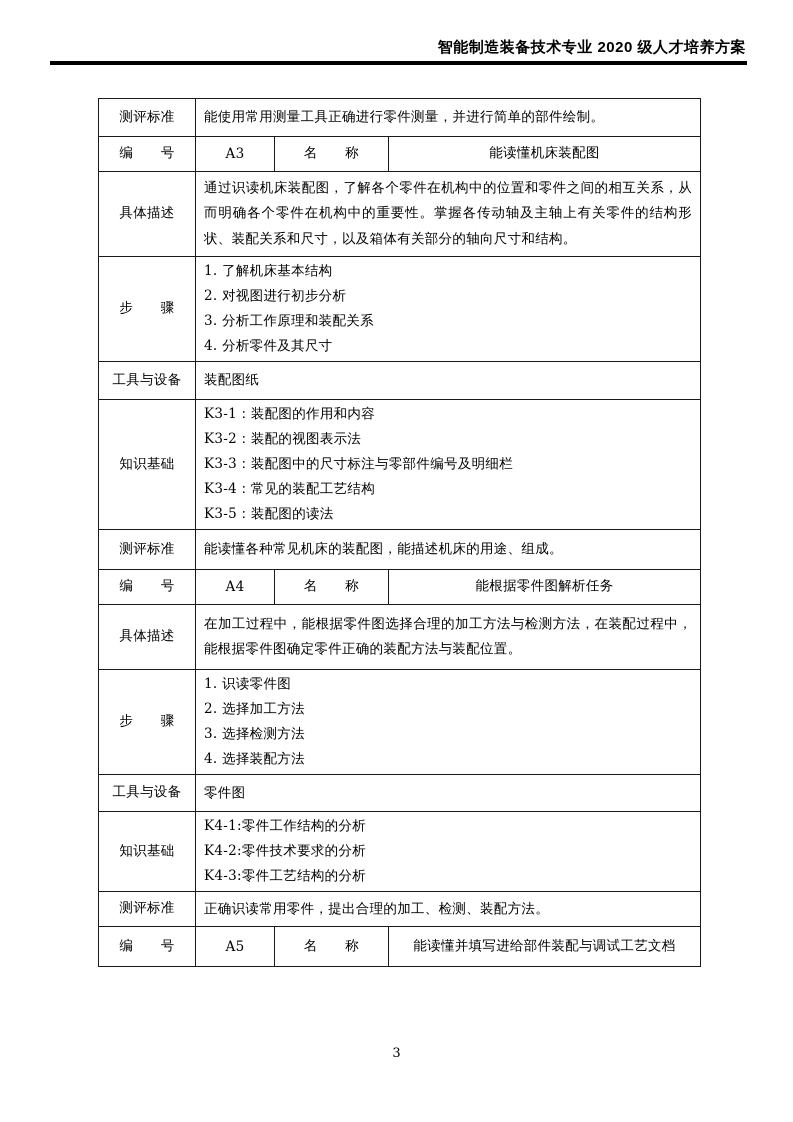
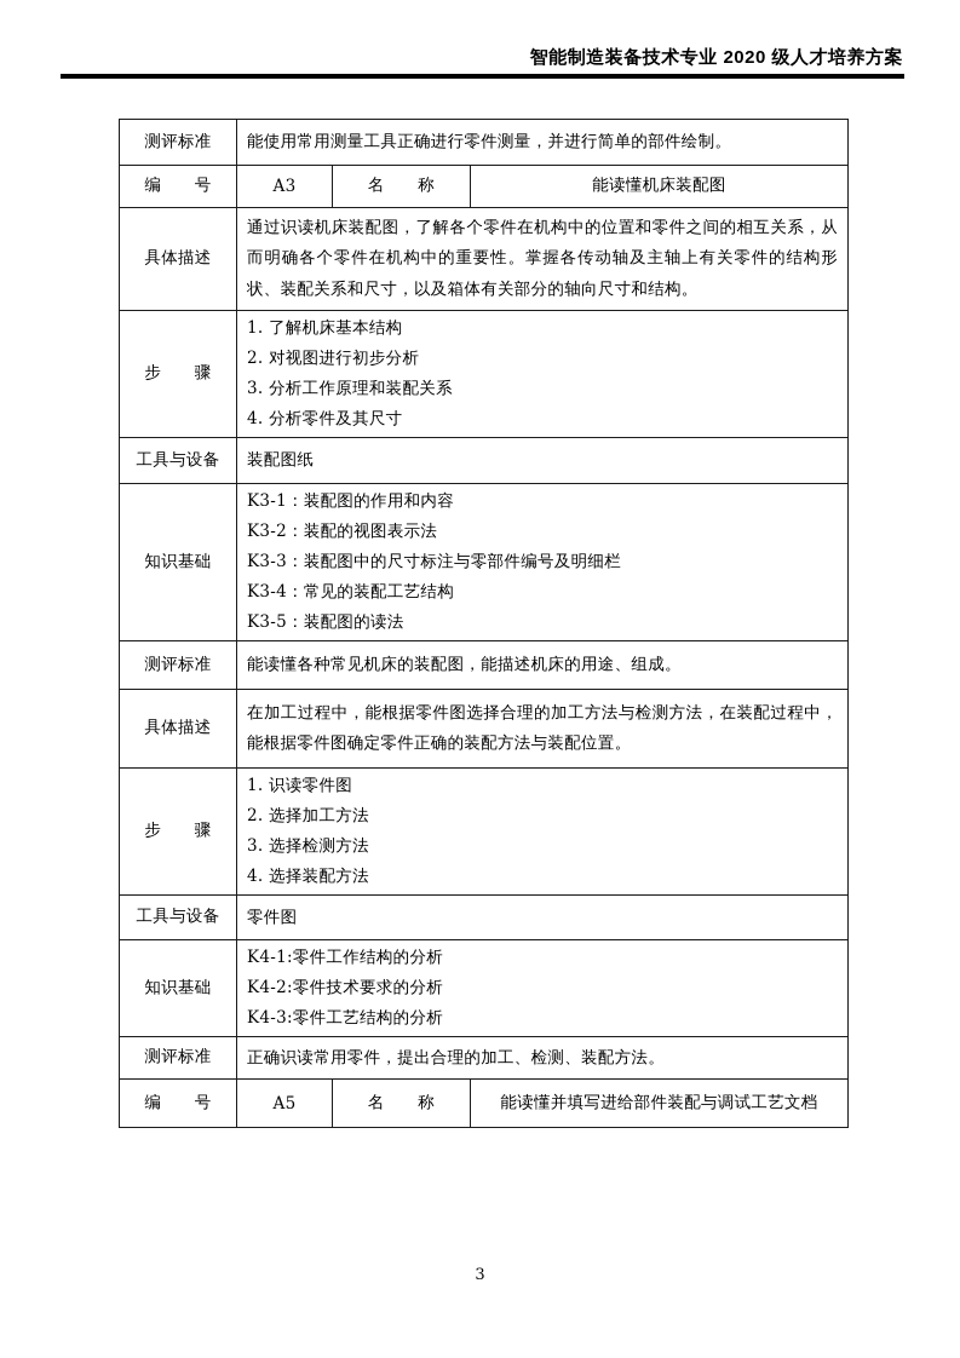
  智能制造装备技术专业 2020 级人才培养方案
  测评标准	能使用常用测量工具正确进行零件测量，并进行简单的部件绘制。
  编 号	A3	名 称	能读懂机床装配图
  具体描述	通过识读机床装配图，了解各个零件在机构中的位置和零件之间的相互关系，从而明确各个零件在机构中的重要性。掌握各传动轴及主轴上有关零件的结构形状、装配关系和尺寸，以及箱体有关部分的轴向尺寸和结构。
  步 骤	1. 了解机床基本结构 2. 对视图进行初步分析 3. 分析工作原理和装配关系 4. 分析零件及其尺寸
  工具与设备	装配图纸
  知识基础	K3-1：装配图的作用和内容 K3-2：装配的视图表示法 K3-3：装配图中的尺寸标注与零部件编号及明细栏 K3-4：常见的装配工艺结构 K3-5：装配图的读法
  测评标准	能读懂各种常见机床的装配图，能描述机床的用途、组成。
- 编 号	A4	名 称	能根据零件图解析任务
  具体描述	在加工过程中，能根据零件图选择合理的加工方法与检测方法，在装配过程中，能根据零件图确定零件正确的装配方法与装配位置。
  步 骤	1. 识读零件图 2. 选择加工方法 3. 选择检测方法 4. 选择装配方法
  工具与设备	零件图
  知识基础	K4-1:零件工作结构的分析 K4-2:零件技术要求的分析 K4-3:零件工艺结构的分析
  测评标准	正确识读常用零件，提出合理的加工、检测、装配方法。
  编 号	A5	名 称	能读懂并填写进给部件装配与调试工艺文档
  3
